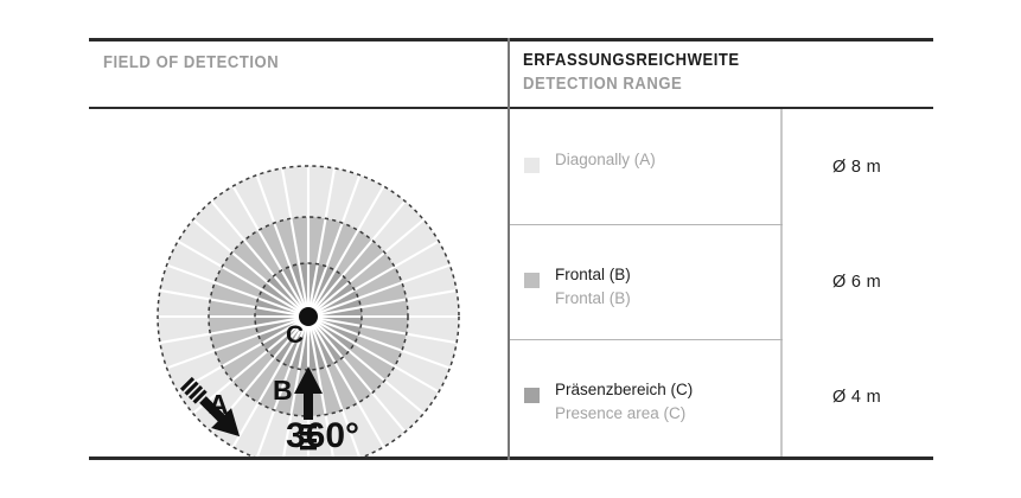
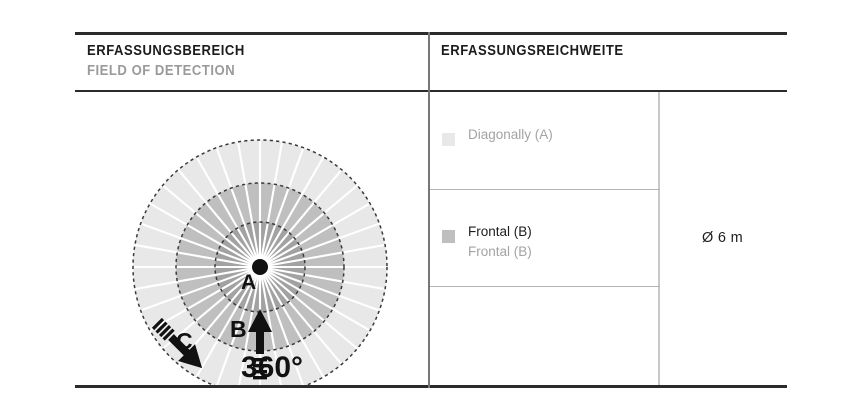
+ ERFASSUNGSBEREICH
  FIELD OF DETECTION
  ERFASSUNGSREICHWEITE
- DETECTION RANGE
  Diagonally (A)
- Ø 8 m
  Frontal (B)
  Frontal (B)
  Ø 6 m
- Präsenzbereich (C)
- Presence area (C)
- Ø 4 m
- C
+ A
  B
- A
+ C
  360°
